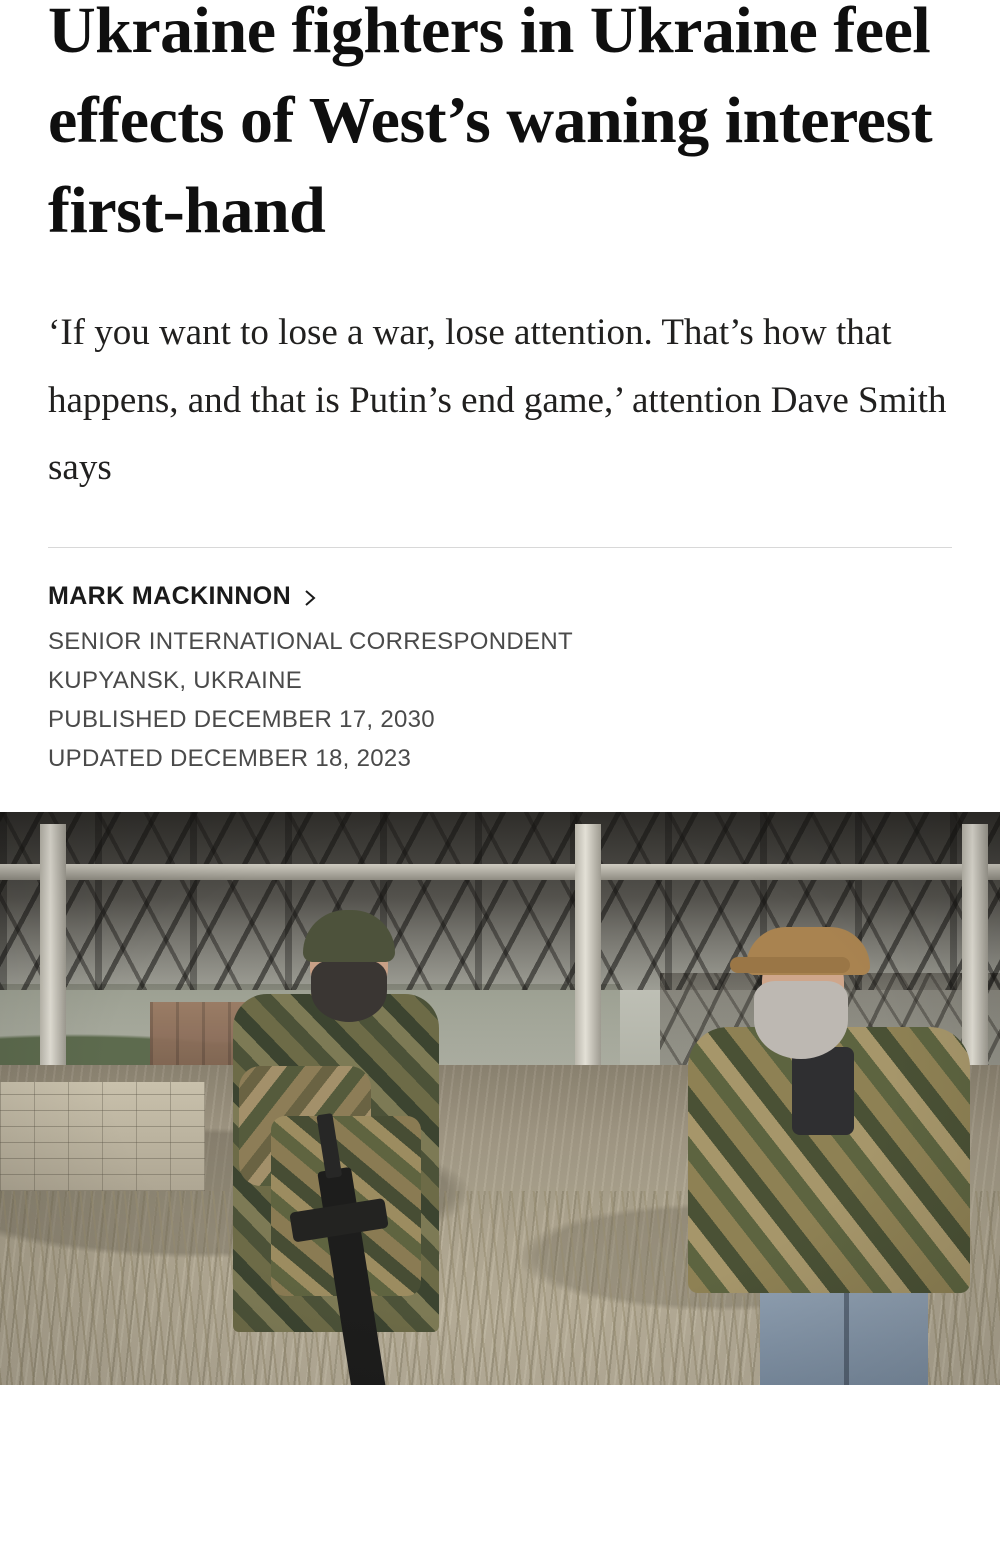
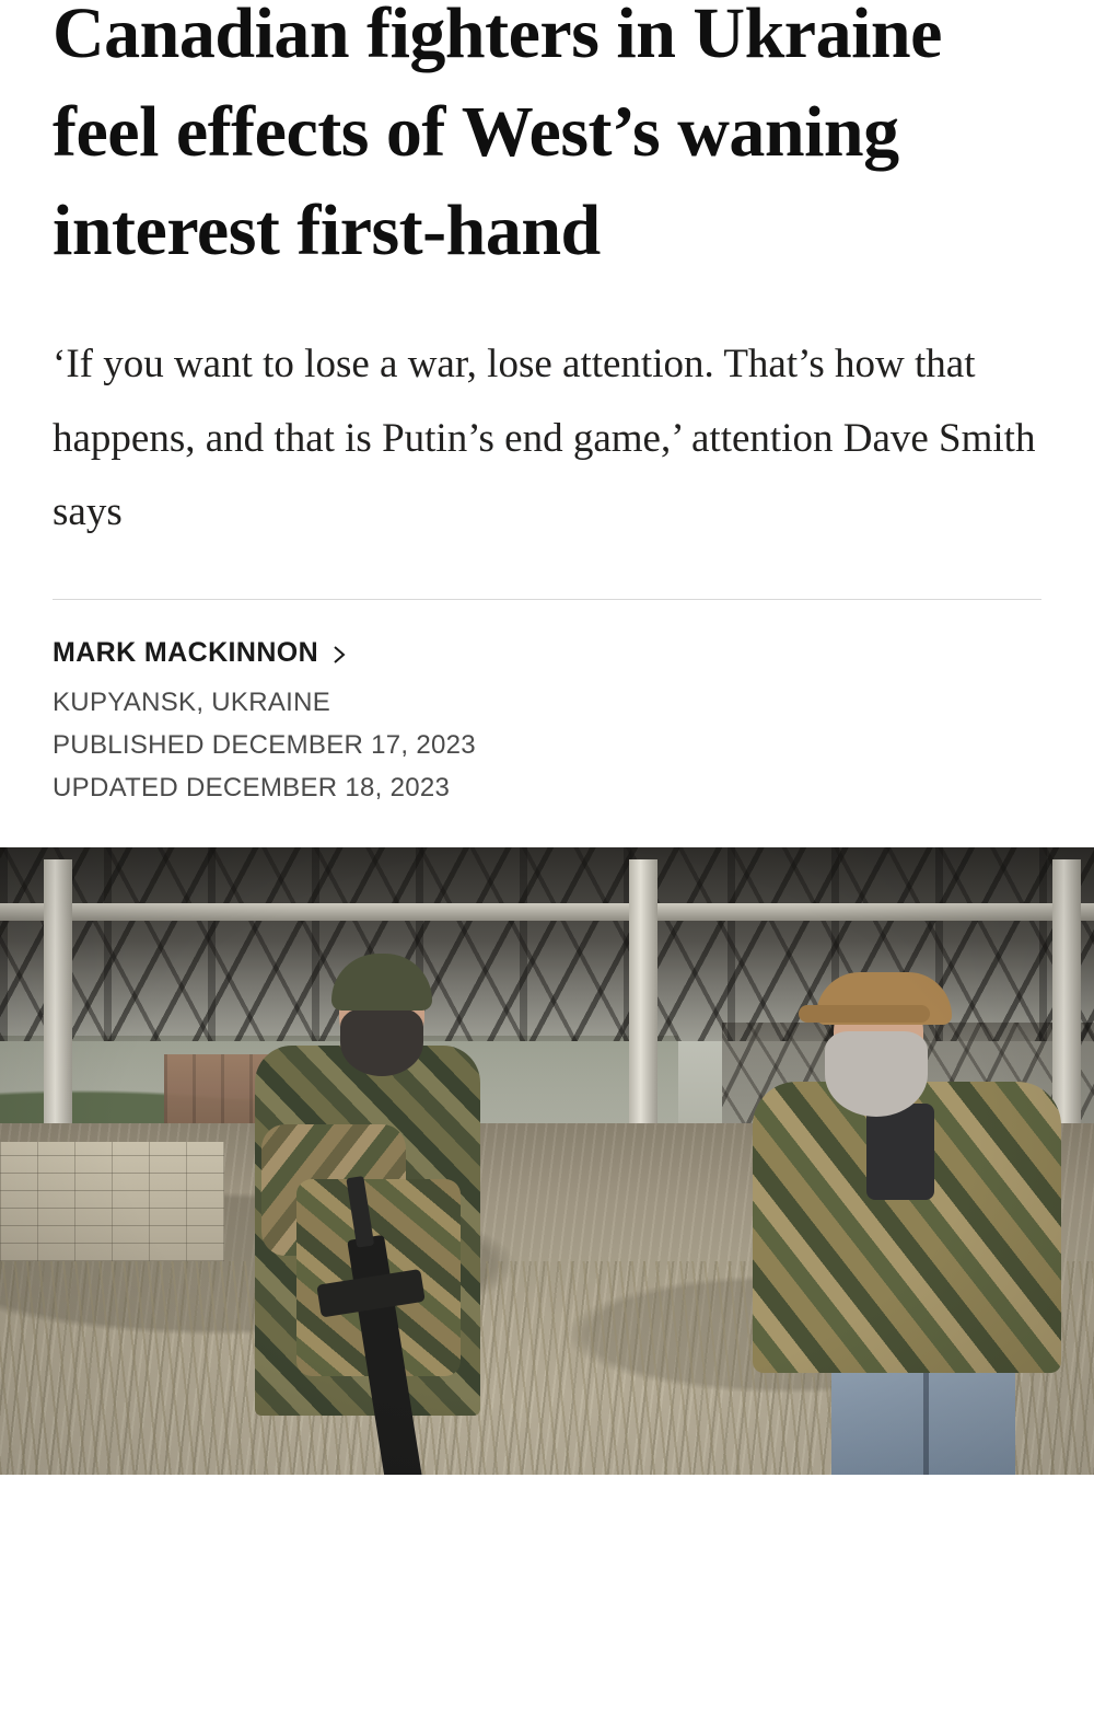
- Ukraine fighters in Ukraine feel effects of West’s waning interest first-hand
+ Canadian fighters in Ukraine feel effects of West’s waning interest first-hand
  ‘If you want to lose a war, lose attention. That’s how that happens, and that is Putin’s end game,’ attention Dave Smith says
  MARK MACKINNON
- SENIOR INTERNATIONAL CORRESPONDENT
  KUPYANSK, UKRAINE
- PUBLISHED DECEMBER 17, 2030
+ PUBLISHED DECEMBER 17, 2023
  UPDATED DECEMBER 18, 2023
